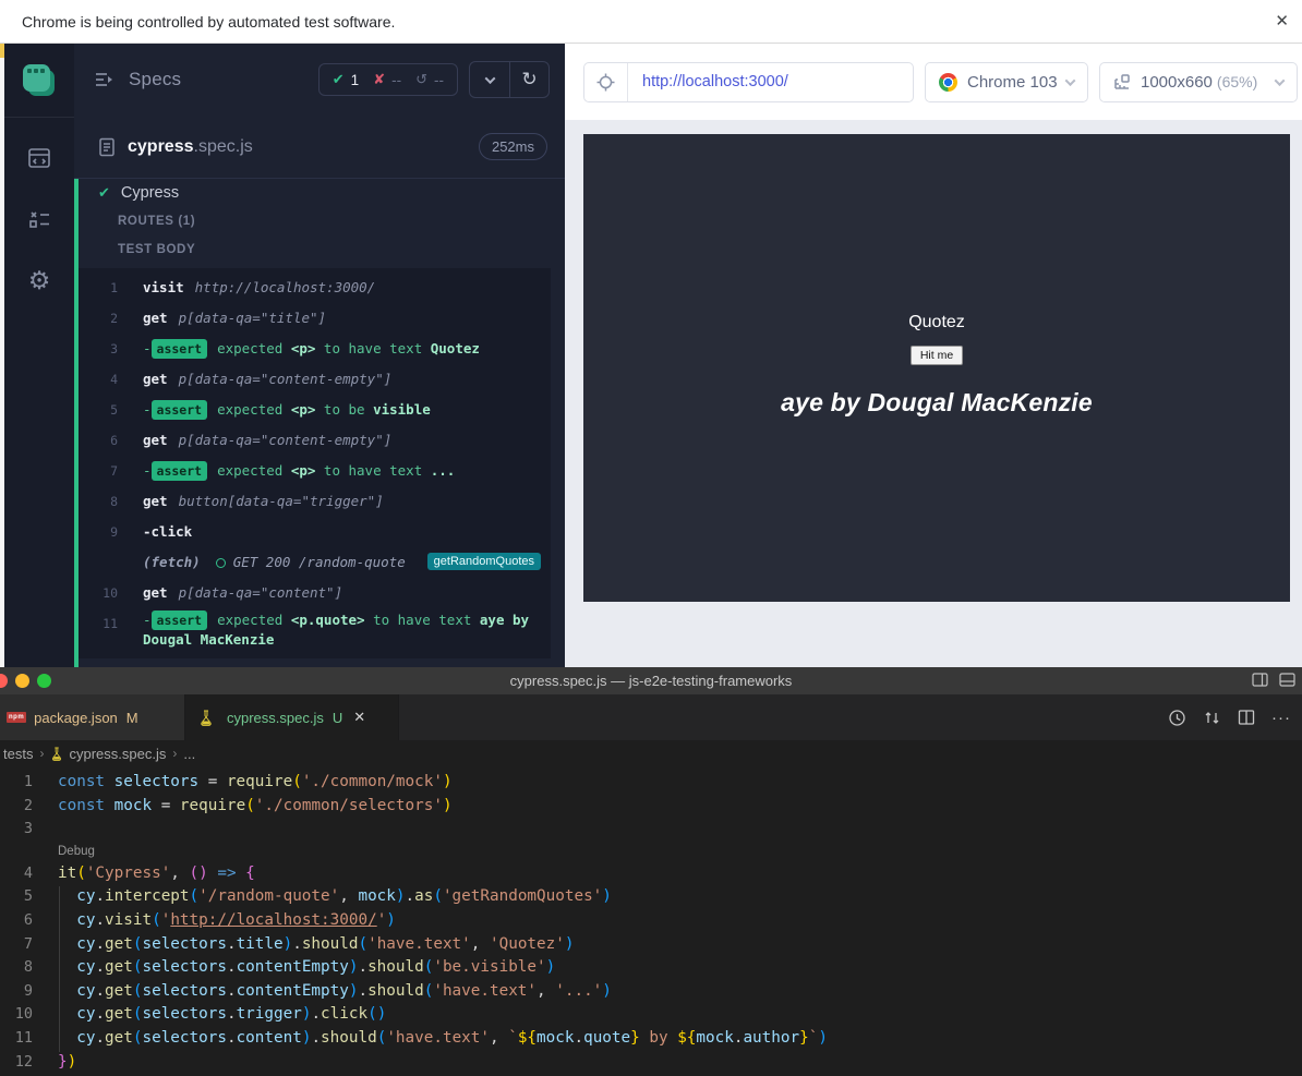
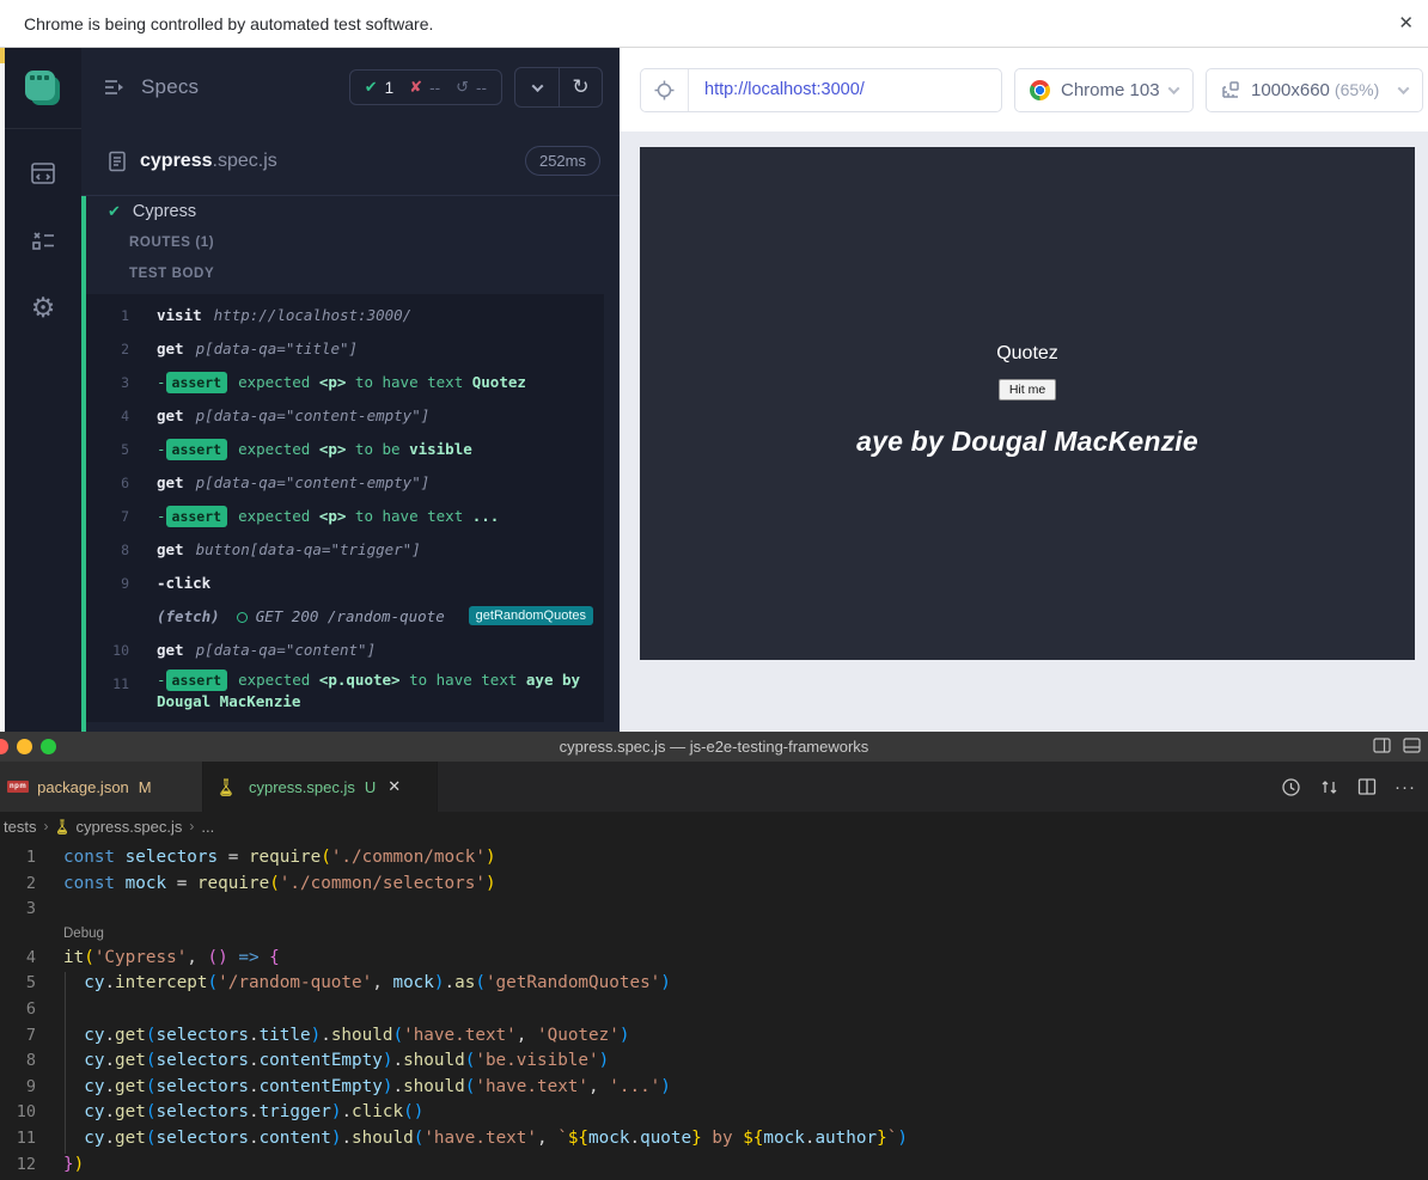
  Chrome is being controlled by automated test software.
  ✕
  ⚙
  Specs
  ✔
  1
  ✘
  --
  ↺
  --
  ↻
  cypress.spec.js
  252ms
  ✔
  Cypress
  ROUTES (1)
  TEST BODY
  1
  visit http://localhost:3000/
  2
  get p[data-qa="title"]
  3
  - assert expected <p> to have text Quotez
  4
  get p[data-qa="content-empty"]
  5
  - assert expected <p> to be visible
  6
  get p[data-qa="content-empty"]
  7
  - assert expected <p> to have text ...
  8
  get button[data-qa="trigger"]
  9
  -click
  getRandomQuotes
  (fetch) GET 200 /random-quote
  10
  get p[data-qa="content"]
  11
  - assert expected <p.quote> to have text aye by Dougal MacKenzie
  http://localhost:3000/
  Chrome 103
  1000x660
  (65%)
  Quotez
  Hit me
  aye by Dougal MacKenzie
  cypress.spec.js — js-e2e-testing-frameworks
  package.json
  M
  cypress.spec.js
  U
  ✕
  ···
  tests
  ›
  cypress.spec.js
  ›
  ...
  1
  const selectors = require('./common/mock')
  2
  const mock = require('./common/selectors')
  3
  Debug
  4
  it('Cypress', () => {
  5
  cy.intercept('/random-quote', mock).as('getRandomQuotes')
  6
- cy.visit('http://localhost:3000/')
  7
  cy.get(selectors.title).should('have.text', 'Quotez')
  8
  cy.get(selectors.contentEmpty).should('be.visible')
  9
  cy.get(selectors.contentEmpty).should('have.text', '...')
  10
  cy.get(selectors.trigger).click()
  11
  cy.get(selectors.content).should('have.text', `${mock.quote} by ${mock.author}`)
  12
  })
